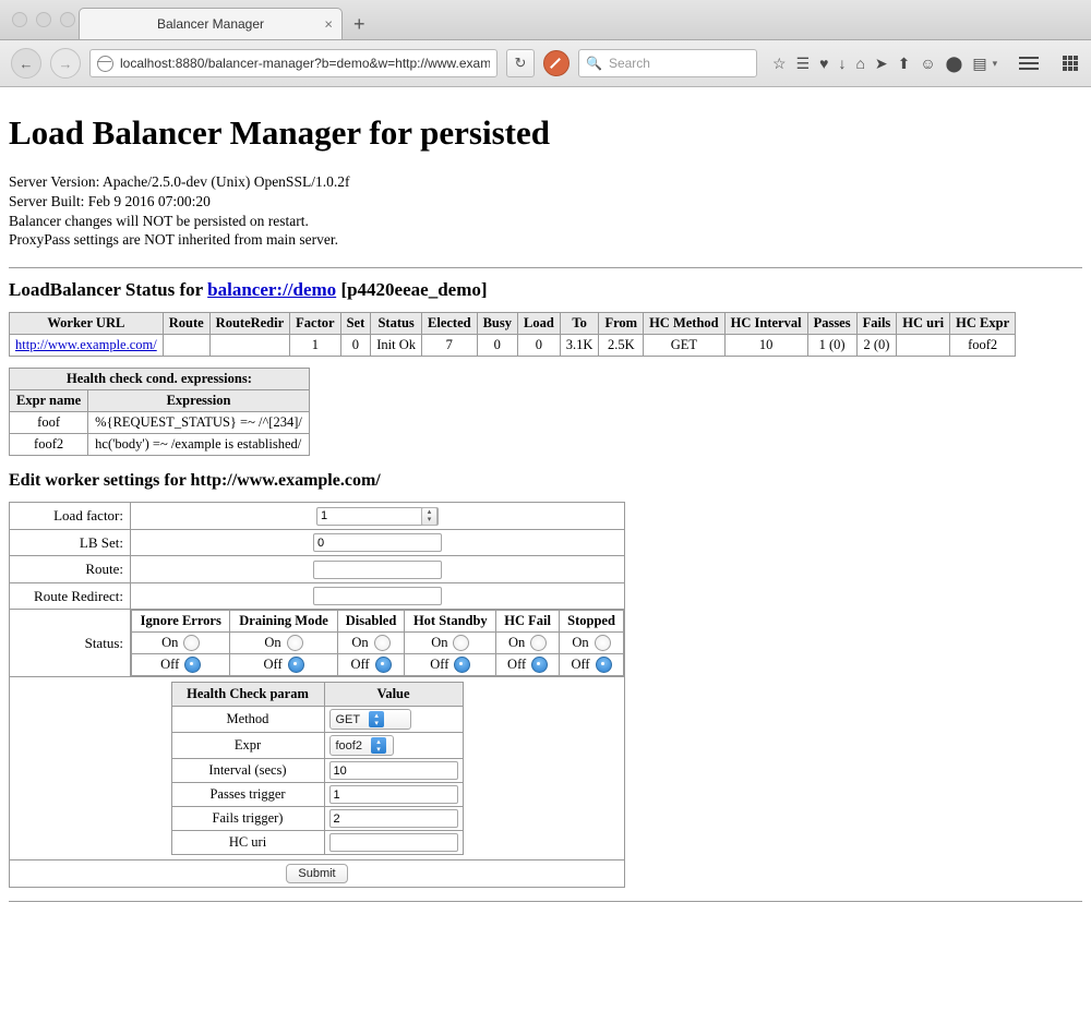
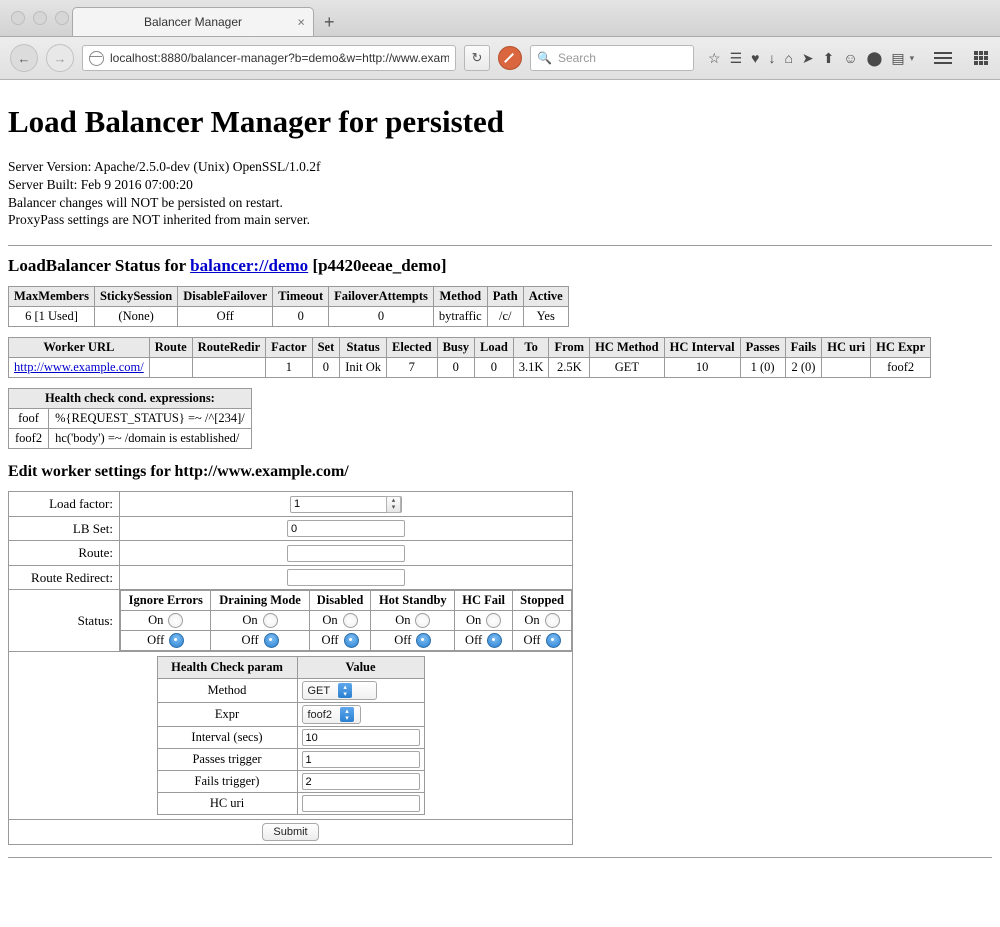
  Balancer Manager
  ×
  +
  ←
  →
  localhost:8880/balancer-manager?b=demo&w=http://www.exam
  ↻
  🔍
  Search
  ☆
  ☰
  ♥
  ↓
  ⌂
  ➤
  ⬆
  ☺
  ⬤
  ▤
  ▾
  Load Balancer Manager for persisted
  Server Version: Apache/2.5.0-dev (Unix) OpenSSL/1.0.2f
  Server Built: Feb 9 2016 07:00:20
  Balancer changes will NOT be persisted on restart.
  ProxyPass settings are NOT inherited from main server.
  LoadBalancer Status for balancer://demo [p4420eeae_demo]
+ MaxMembers	StickySession	DisableFailover	Timeout	FailoverAttempts	Method	Path	Active
+ 6 [1 Used]	(None)	Off	0	0	bytraffic	/c/	Yes
  Worker URL	Route	RouteRedir	Factor	Set	Status	Elected	Busy	Load	To	From	HC Method	HC Interval	Passes	Fails	HC uri	HC Expr
  http://www.example.com/			1	0	Init Ok	7	0	0	3.1K	2.5K	GET	10	1 (0)	2 (0)		foof2
  Health check cond. expressions:
- Expr name	Expression
  foof	%{REQUEST_STATUS} =~ /^[234]/
- foof2	hc('body') =~ /example is established/
+ foof2	hc('body') =~ /domain is established/
  Edit worker settings for http://www.example.com/
  Load factor:	1 ▴▾
  LB Set:	0
  Route:
  Route Redirect:
  Status:
  Ignore Errors	Draining Mode	Disabled	Hot Standby	HC Fail	Stopped
  On	On	On	On	On	On
  Off	Off	Off	Off	Off	Off
  Health Check param	Value
  Method	GET
  Expr	foof2
  Interval (secs)	10
  Passes trigger	1
  Fails trigger)	2
  HC uri
  Submit
